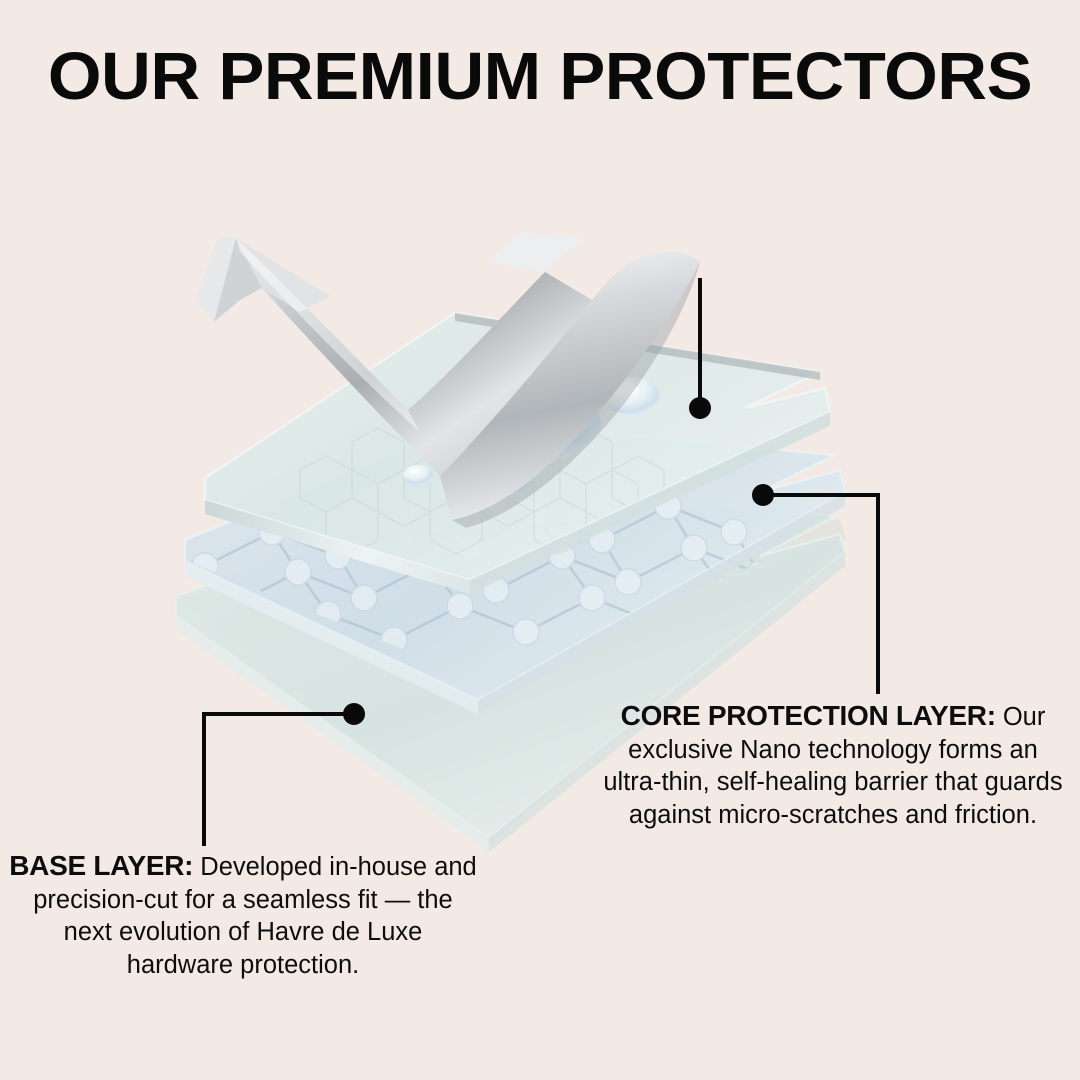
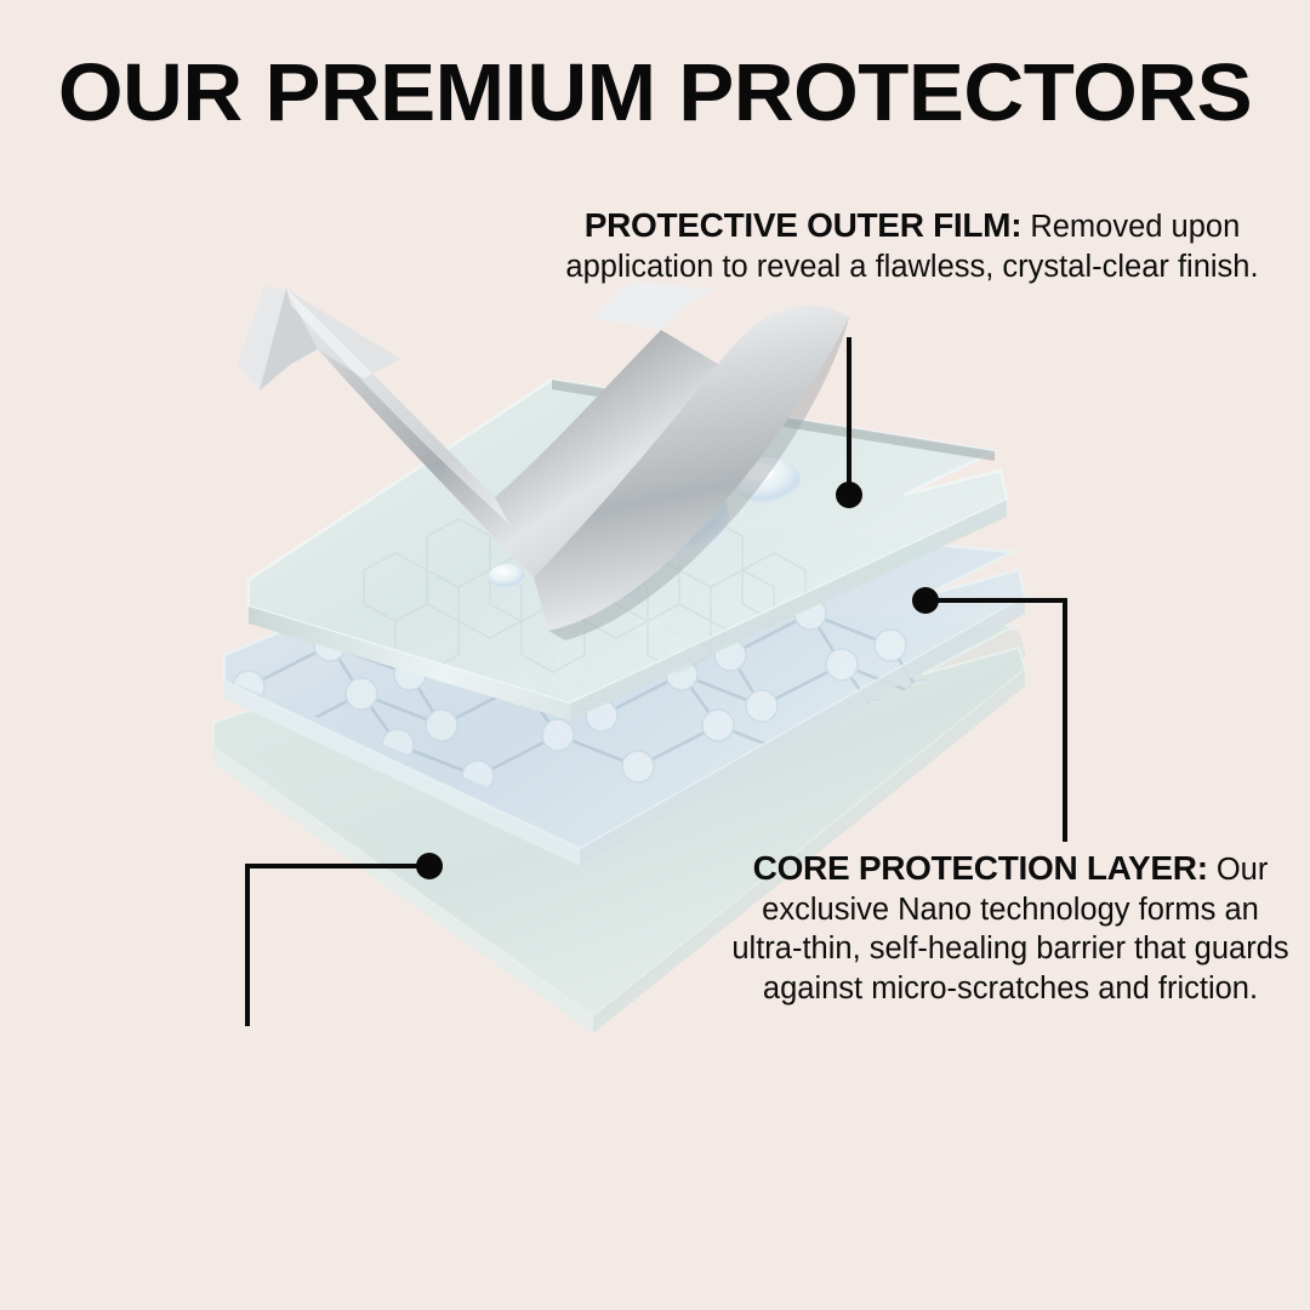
  OUR PREMIUM PROTECTORS
+ PROTECTIVE OUTER FILM: Removed upon application to reveal a flawless, crystal-clear finish.
  CORE PROTECTION LAYER: Our exclusive Nano technology forms an ultra-thin, self-healing barrier that guards against micro-scratches and friction.
- BASE LAYER: Developed in-house and precision-cut for a seamless fit — the next evolution of Havre de Luxe hardware protection.
